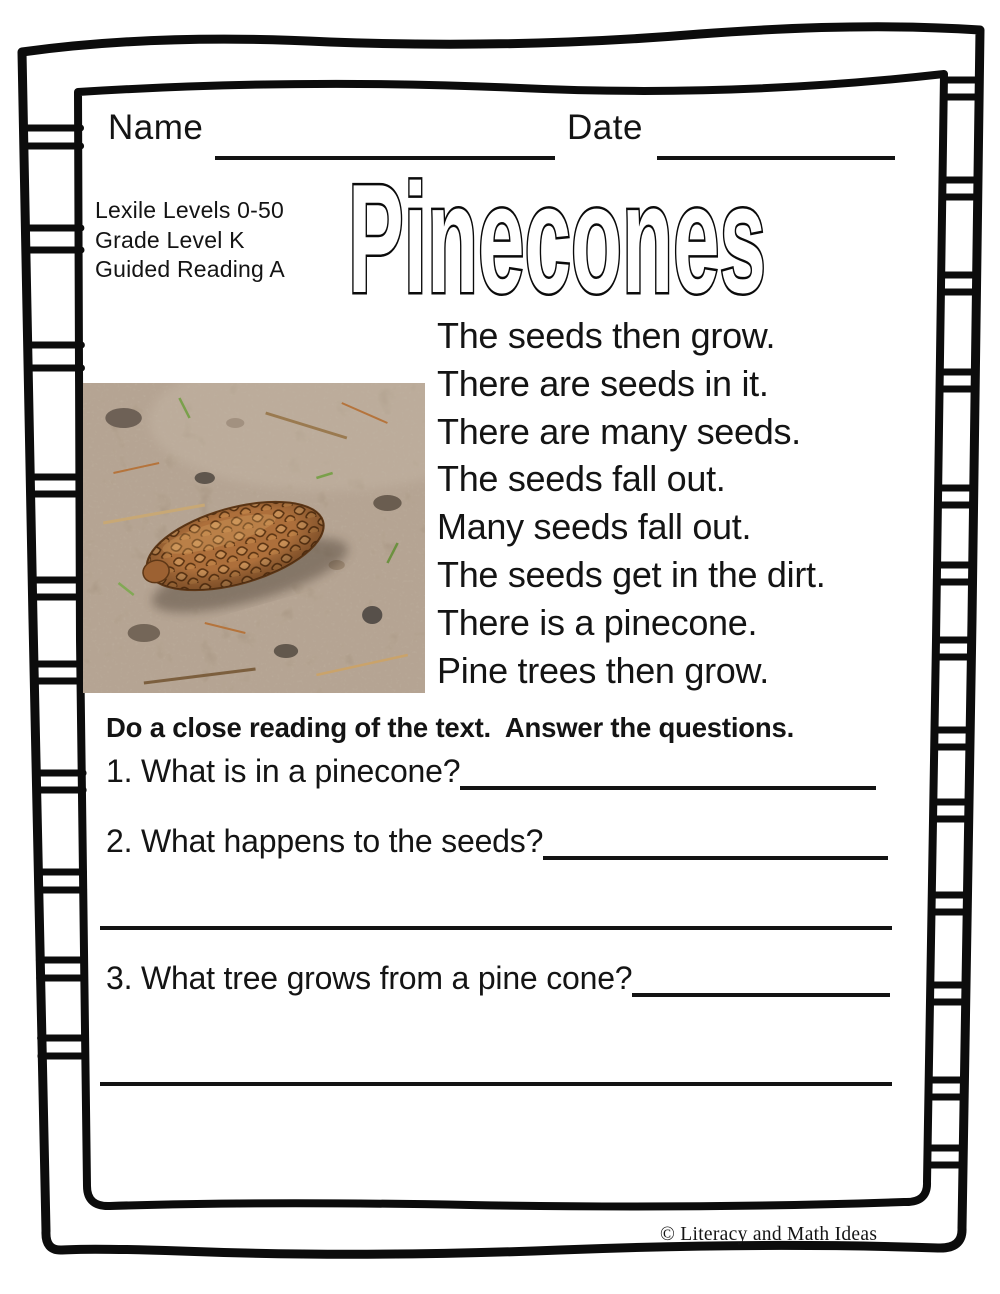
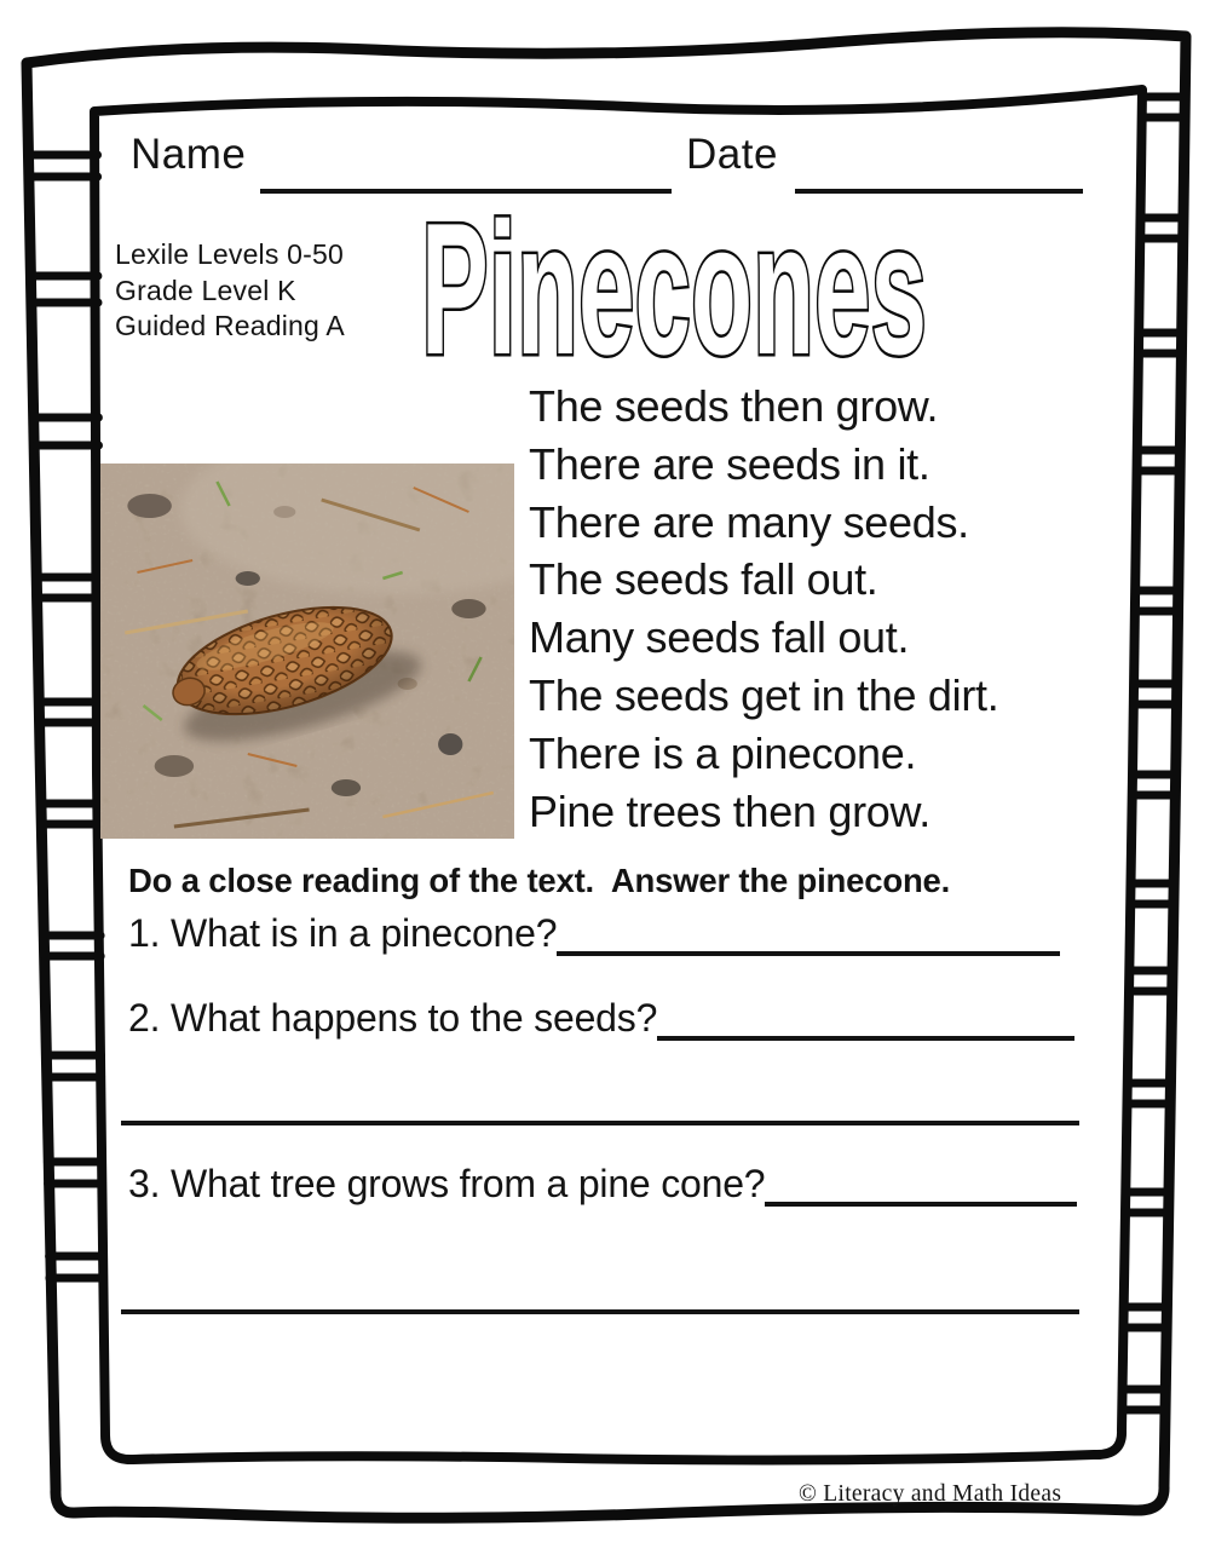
  Name
  Date
  Lexile Levels 0-50
  Grade Level K
  Guided Reading A
  Pinecones
  The seeds then grow.
  There are seeds in it.
  There are many seeds.
  The seeds fall out.
  Many seeds fall out.
  The seeds get in the dirt.
  There is a pinecone.
  Pine trees then grow.
- Do a close reading of the text. Answer the questions.
+ Do a close reading of the text. Answer the pinecone.
  1. What is in a pinecone?
  2. What happens to the seeds?
  3. What tree grows from a pine cone?
  © Literacy and Math Ideas
